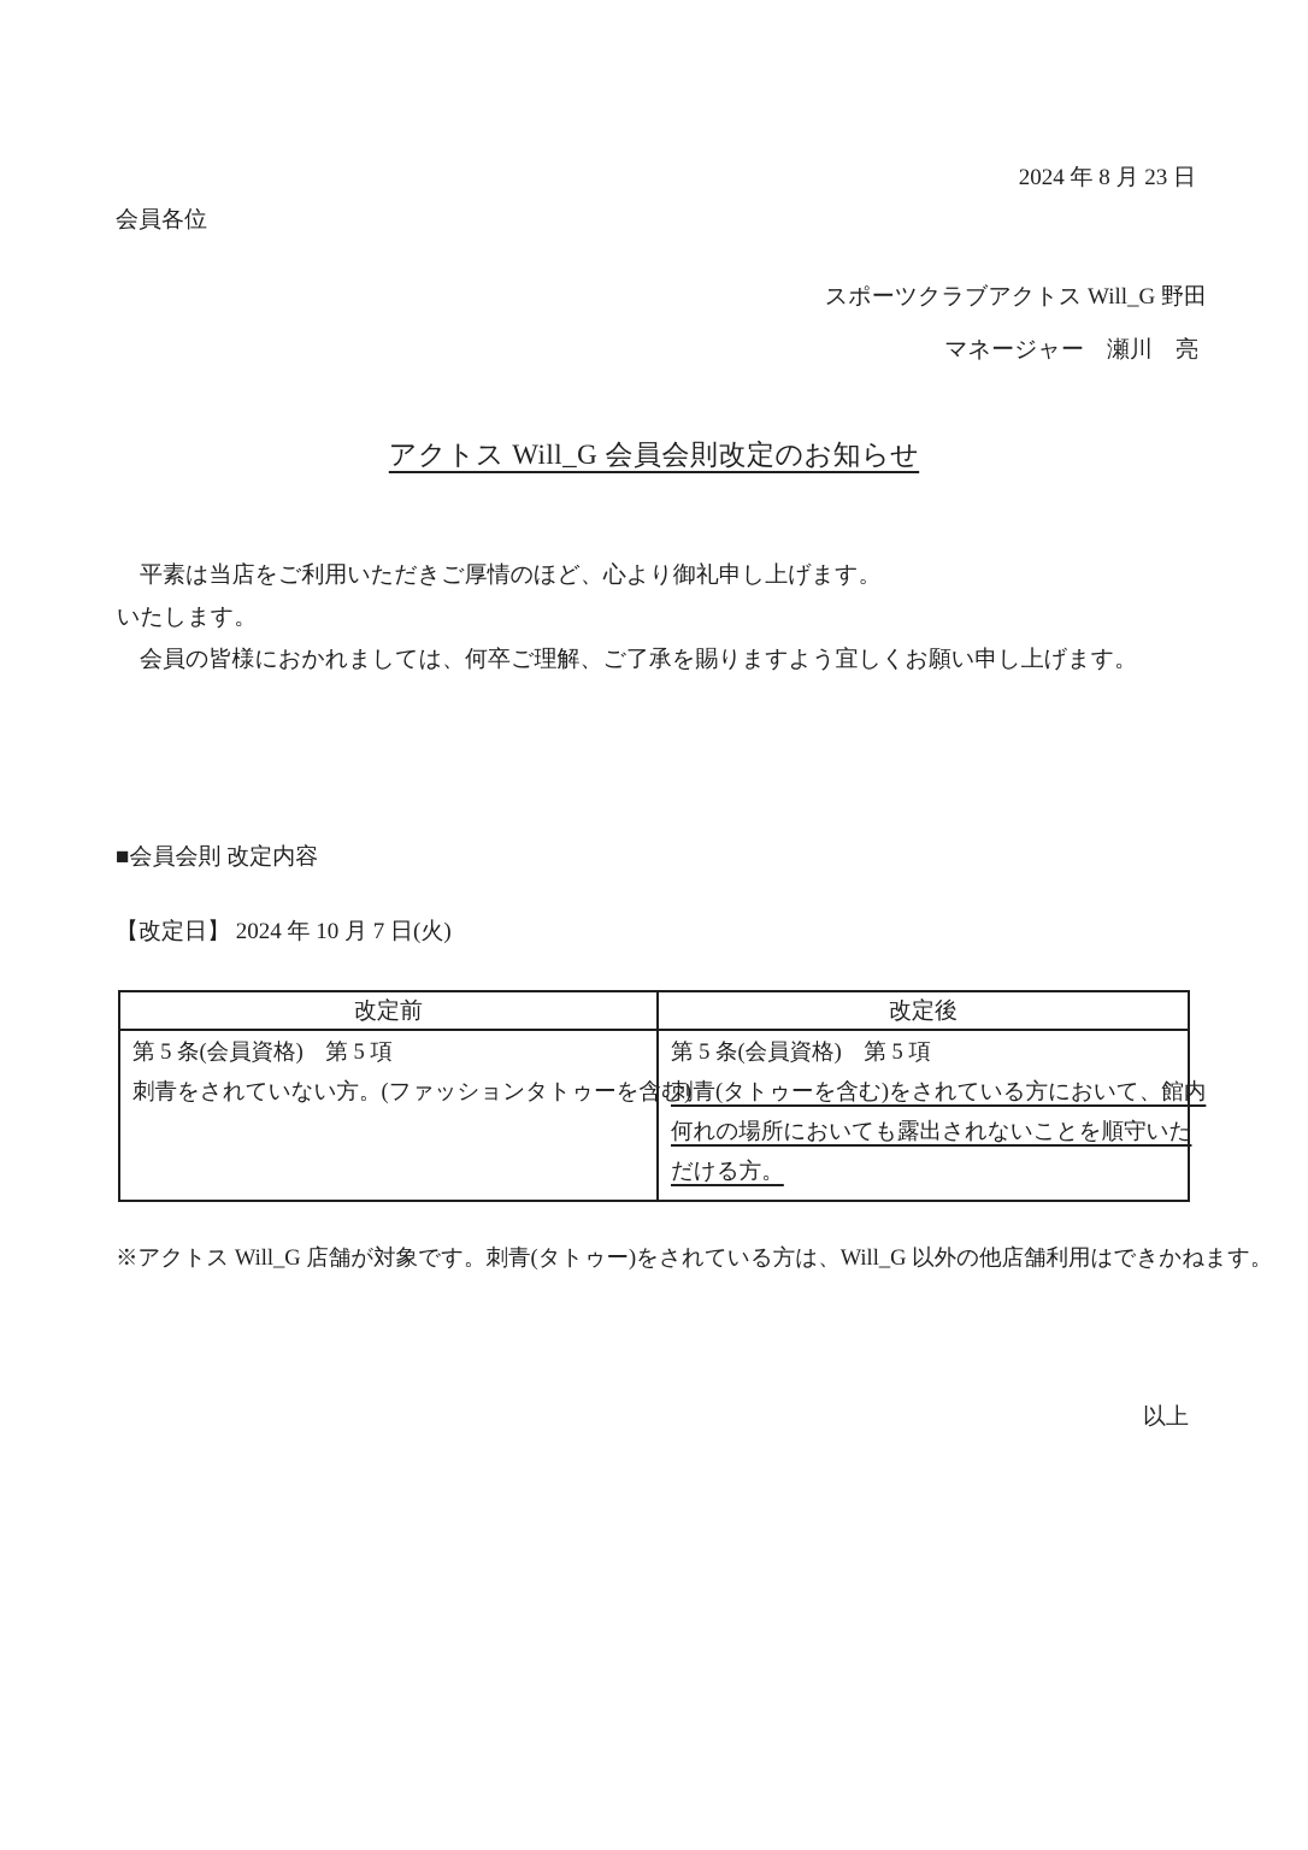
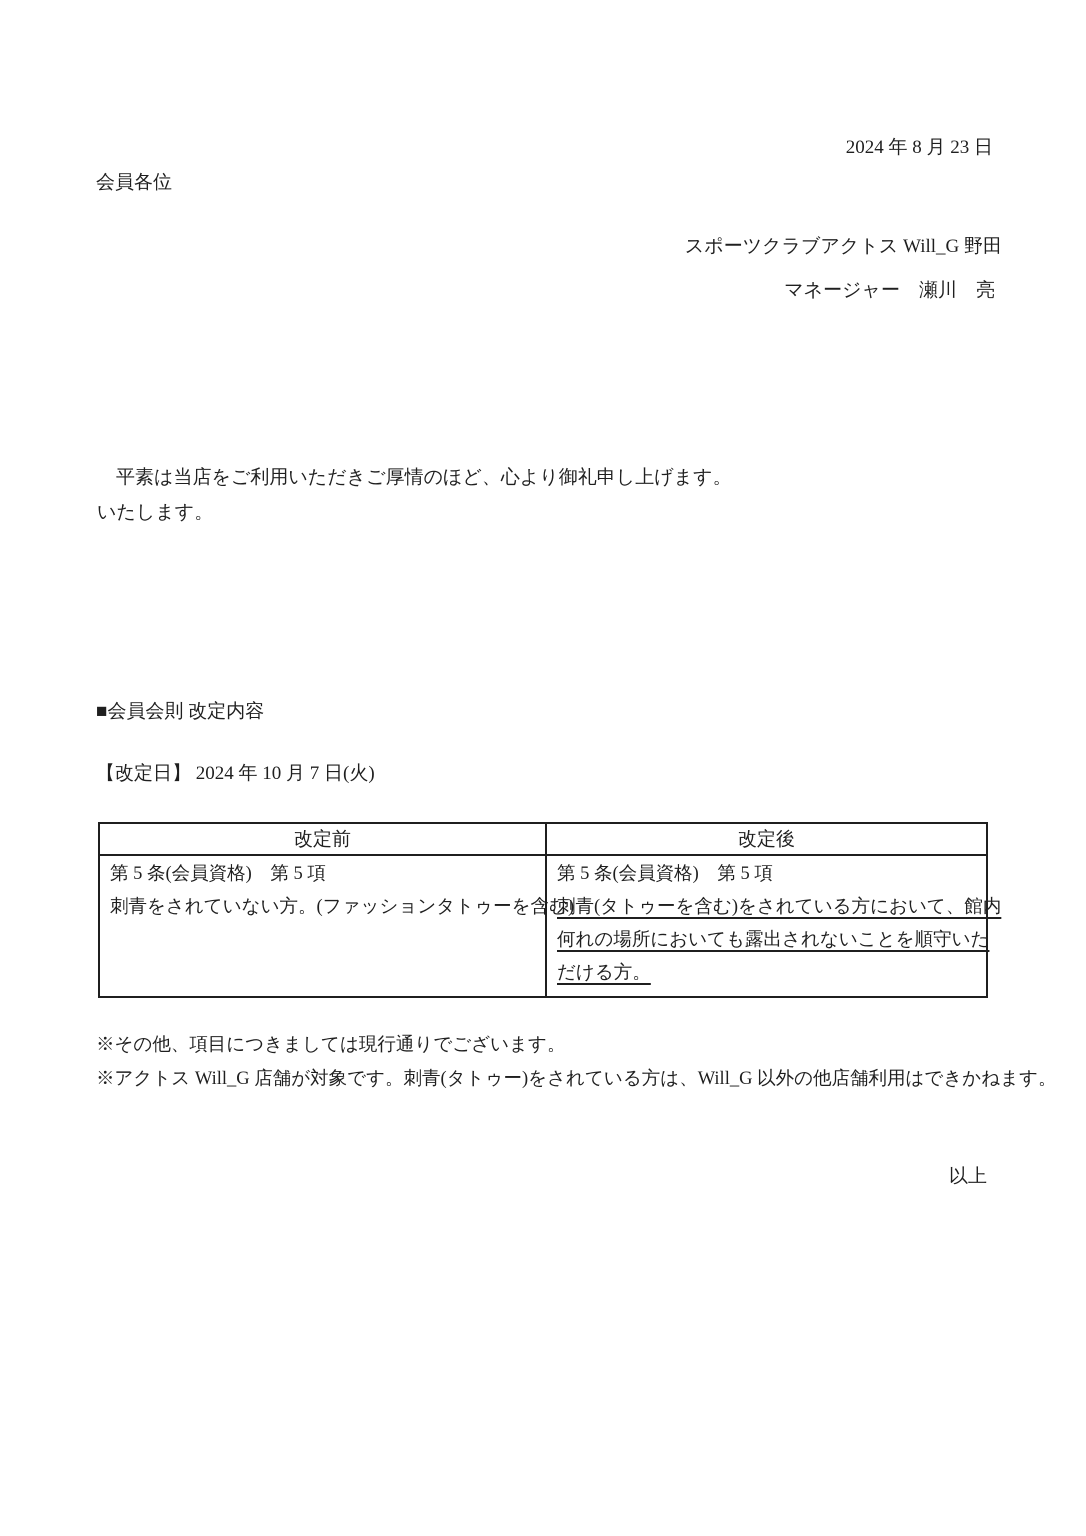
  2024 年 8 月 23 日
  会員各位
  スポーツクラブアクトス Will_G 野田
  マネージャー 瀬川 亮
- アクトス Will_G 会員会則改定のお知らせ
  平素は当店をご利用いただきご厚情のほど、心より御礼申し上げます。
  いたします。
- 会員の皆様におかれましては、何卒ご理解、ご了承を賜りますよう宜しくお願い申し上げます。
  ■会員会則 改定内容
  【改定日】 2024 年 10 月 7 日(火)
  改定前	改定後
  第 5 条(会員資格) 第 5 項 刺青をされていない方。(ファッションタトゥーを含	第 5 条(会員資格) 第 5 項 刺青(タトゥーを含む)をされている方において、館内 何れの場所においても露出されないことを順守いた だける方。
+ ※その他、項目につきましては現行通りでございます。
  ※アクトス Will_G 店舗が対象です。刺青(タトゥー)をされている方は、Will_G 以外の他店舗利用はできかねます。
  以上
